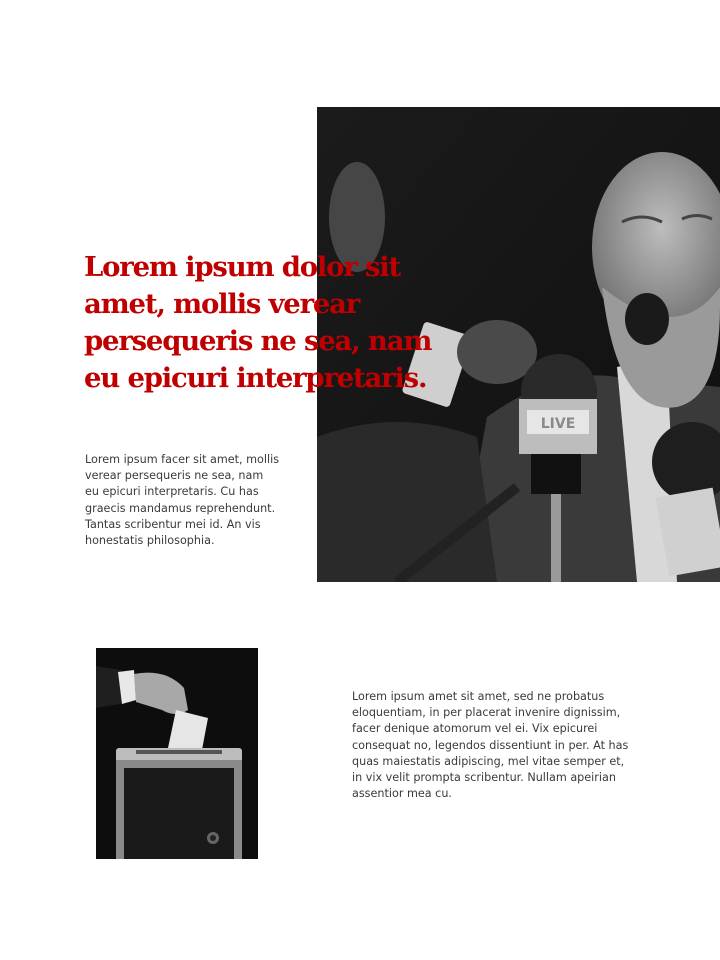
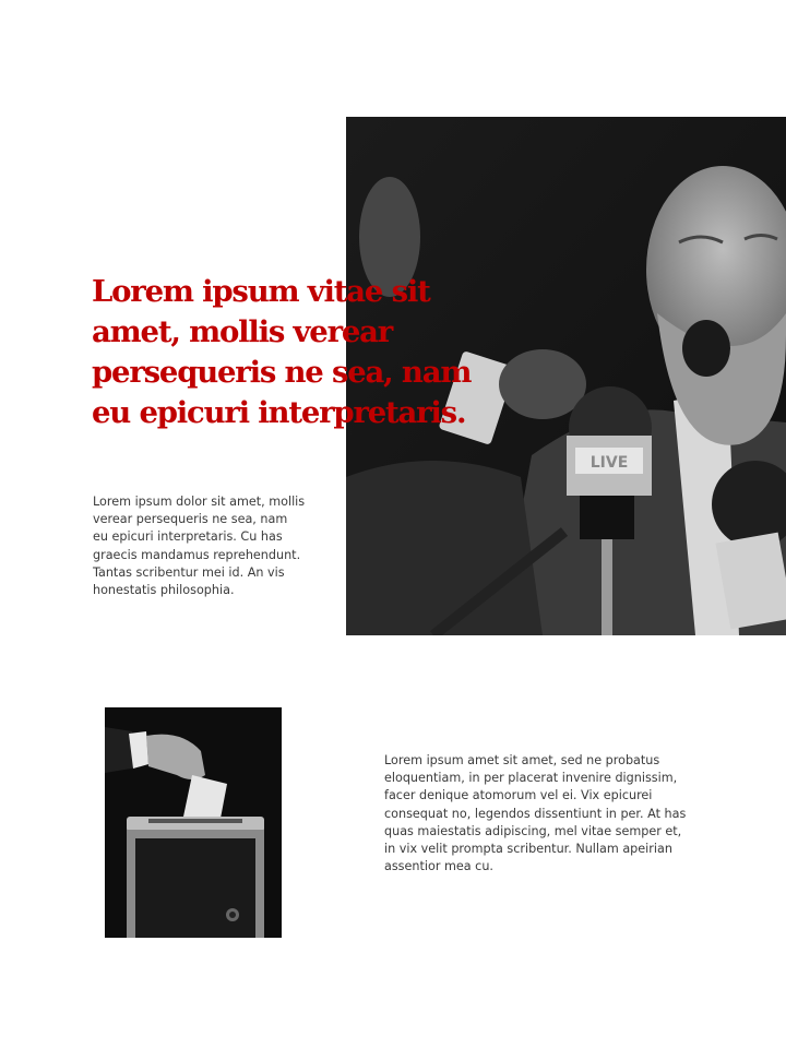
  LIVE
- Lorem ipsum dolor sit amet, mollis verear persequeris ne sea, nam eu epicuri interpretaris.
+ Lorem ipsum vitae sit amet, mollis verear persequeris ne sea, nam eu epicuri interpretaris.
- Lorem ipsum facer sit amet, mollis verear persequeris ne sea, nam eu epicuri interpretaris. Cu has graecis mandamus reprehendunt. Tantas scribentur mei id. An vis honestatis philosophia.
+ Lorem ipsum dolor sit amet, mollis verear persequeris ne sea, nam eu epicuri interpretaris. Cu has graecis mandamus reprehendunt. Tantas scribentur mei id. An vis honestatis philosophia.
  Lorem ipsum amet sit amet, sed ne probatus eloquentiam, in per placerat invenire dignissim, facer denique atomorum vel ei. Vix epicurei consequat no, legendos dissentiunt in per. At has quas maiestatis adipiscing, mel vitae semper et, in vix velit prompta scribentur. Nullam apeirian assentior mea cu.
